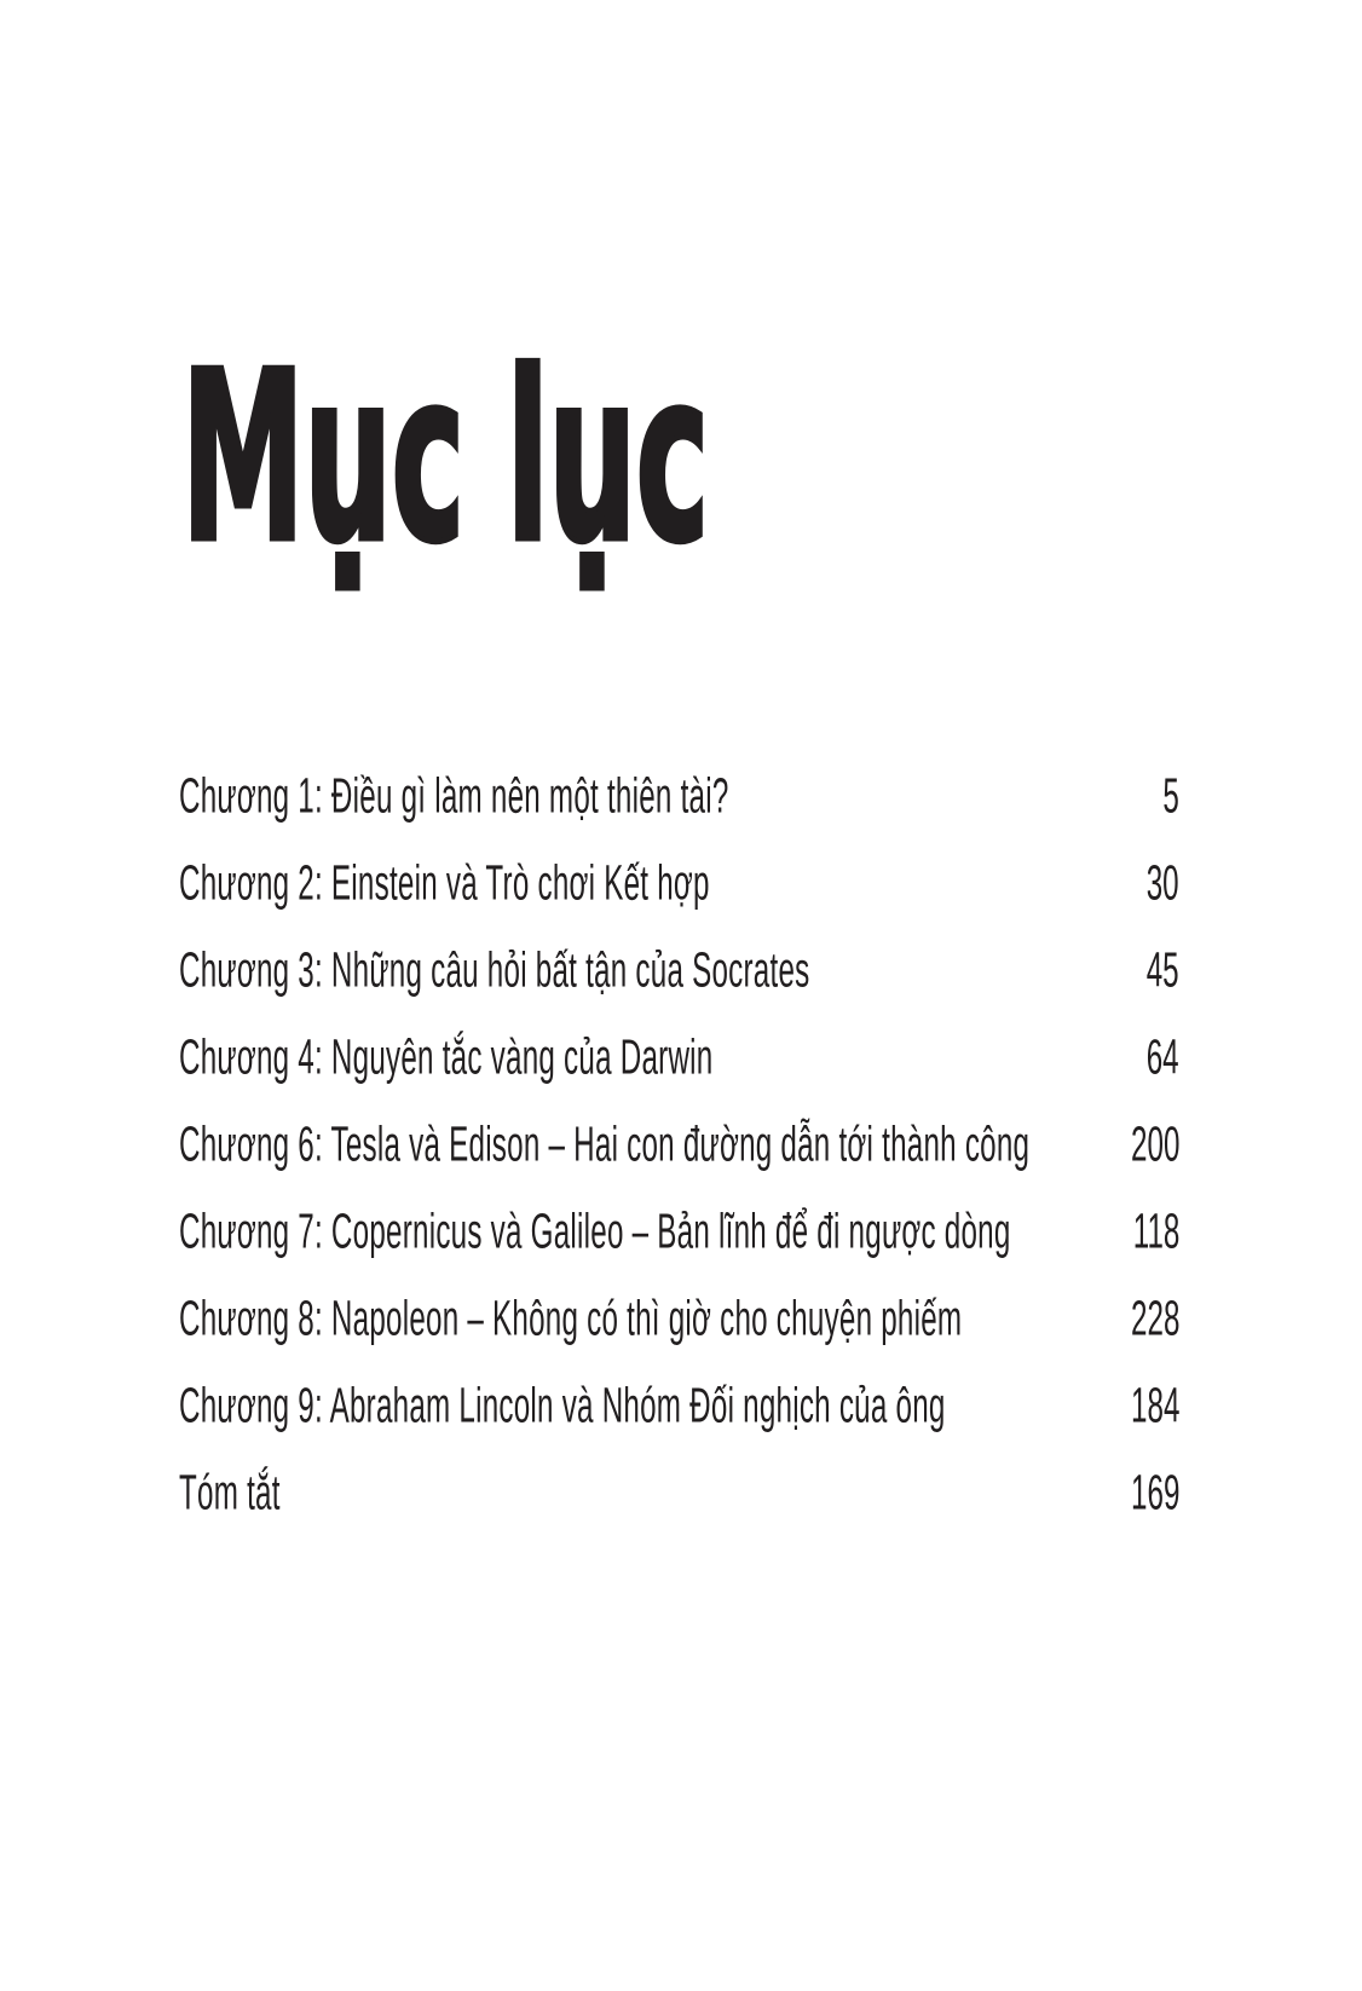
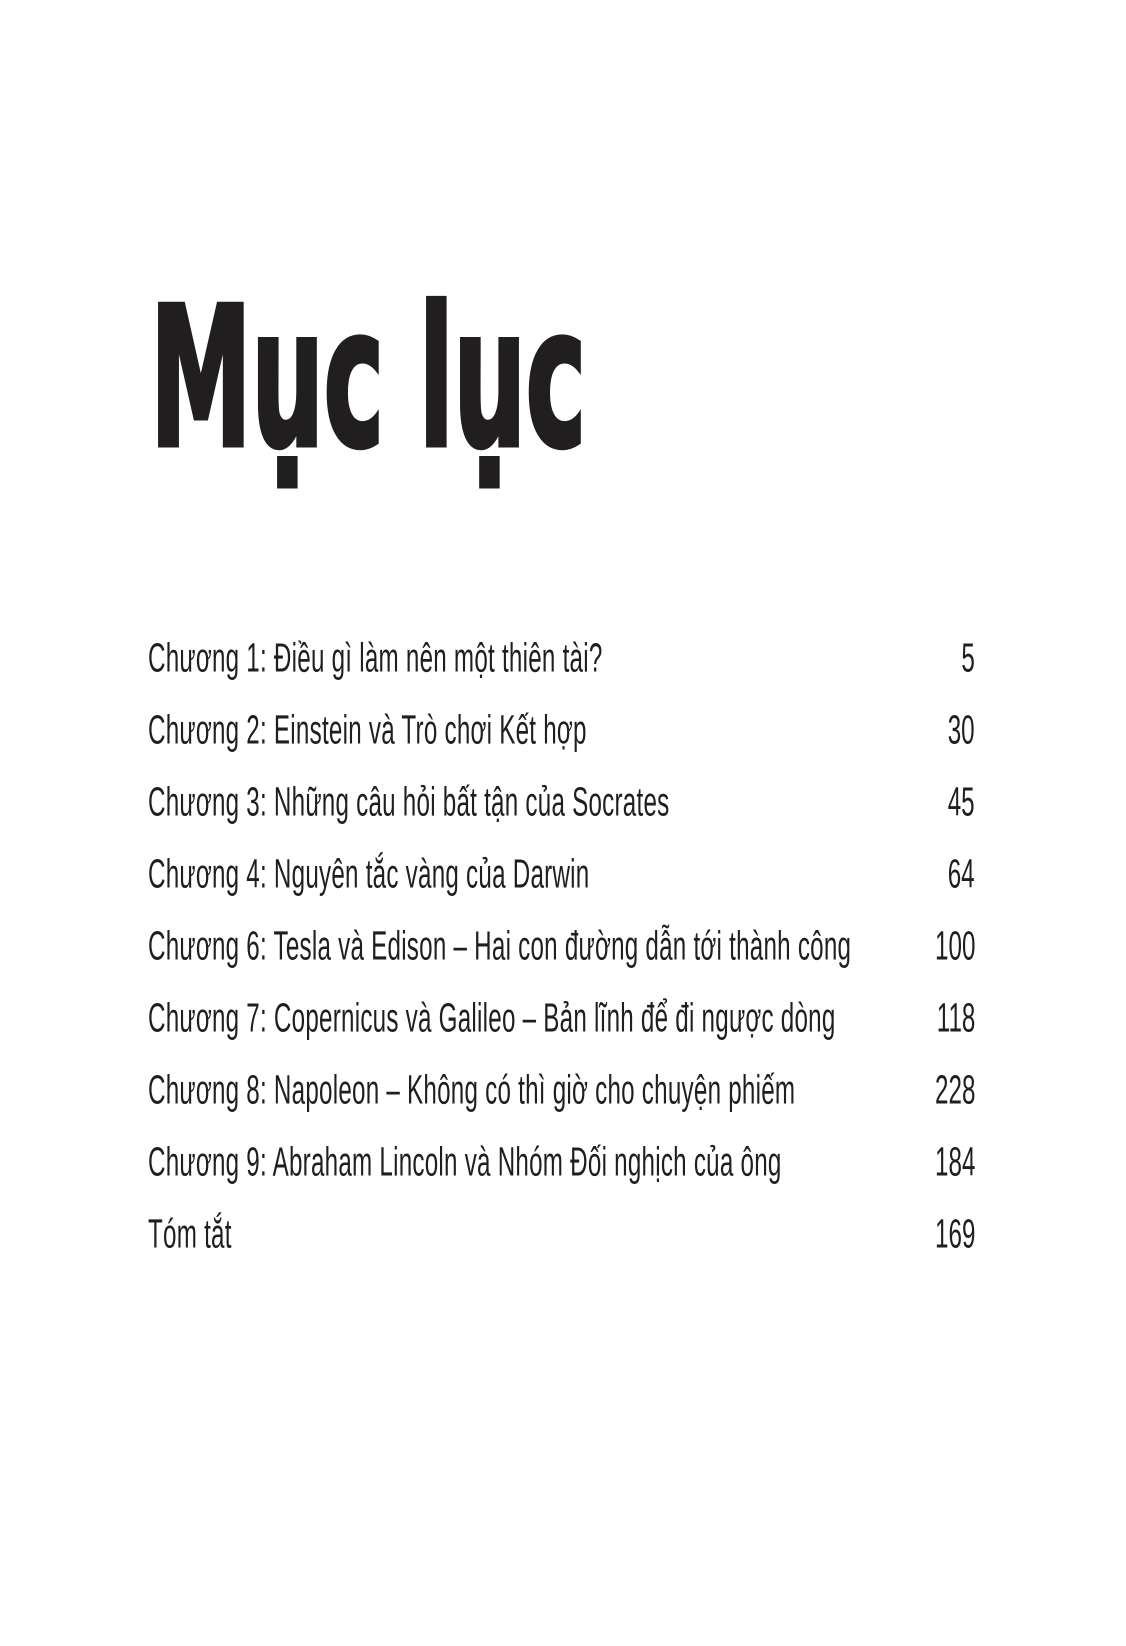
  Mục lục
  Chương 1: Điều gì làm nên một thiên tài?
  5
  Chương 2: Einstein và Trò chơi Kết hợp
  30
  Chương 3: Những câu hỏi bất tận của Socrates
  45
  Chương 4: Nguyên tắc vàng của Darwin
  64
  Chương 6: Tesla và Edison – Hai con đường dẫn tới thành công
- 200
+ 100
  Chương 7: Copernicus và Galileo – Bản lĩnh để đi ngược dòng
  118
  Chương 8: Napoleon – Không có thì giờ cho chuyện phiếm
  228
  Chương 9: Abraham Lincoln và Nhóm Đối nghịch của ông
  184
  Tóm tắt
  169
